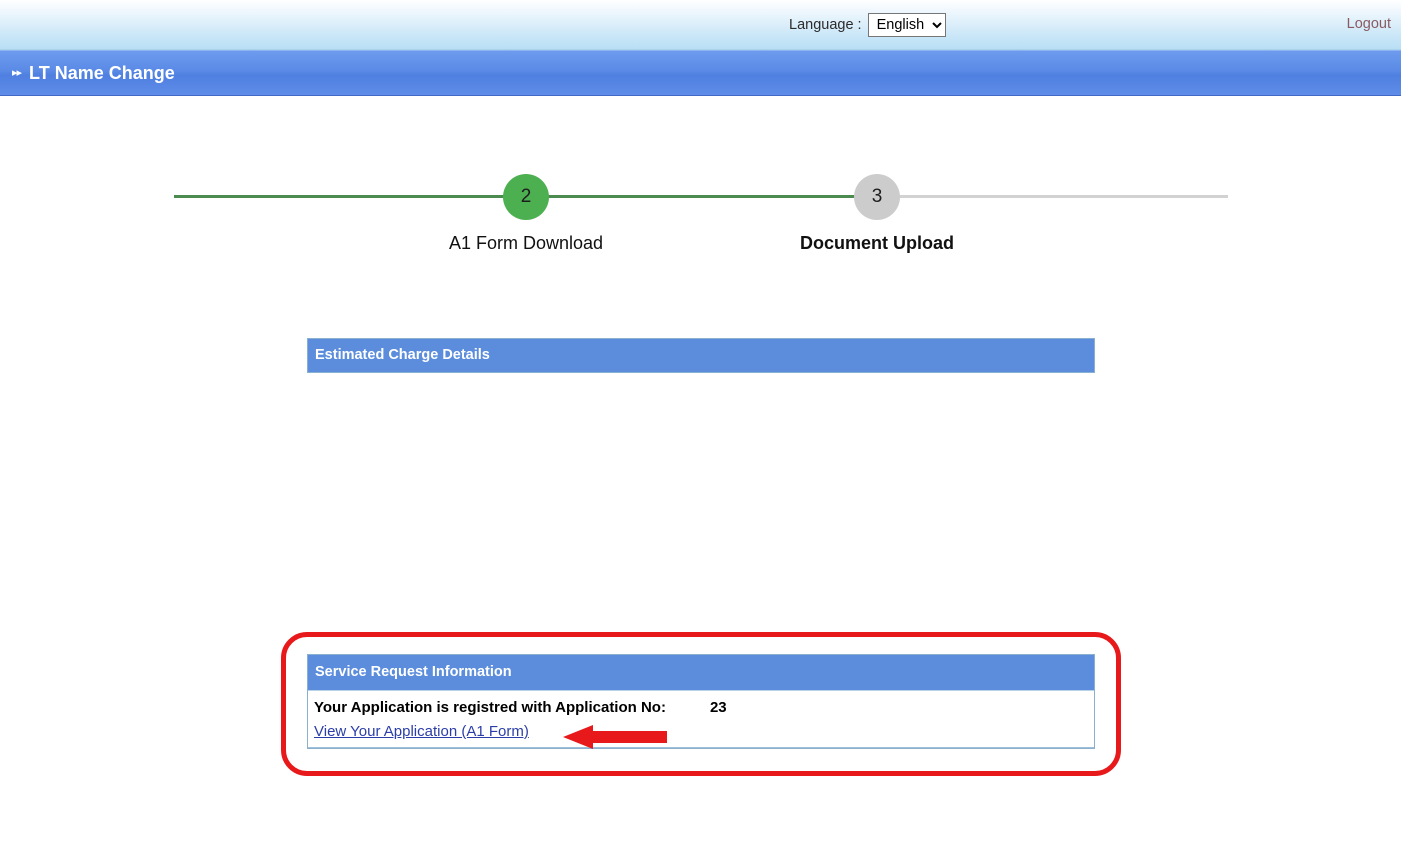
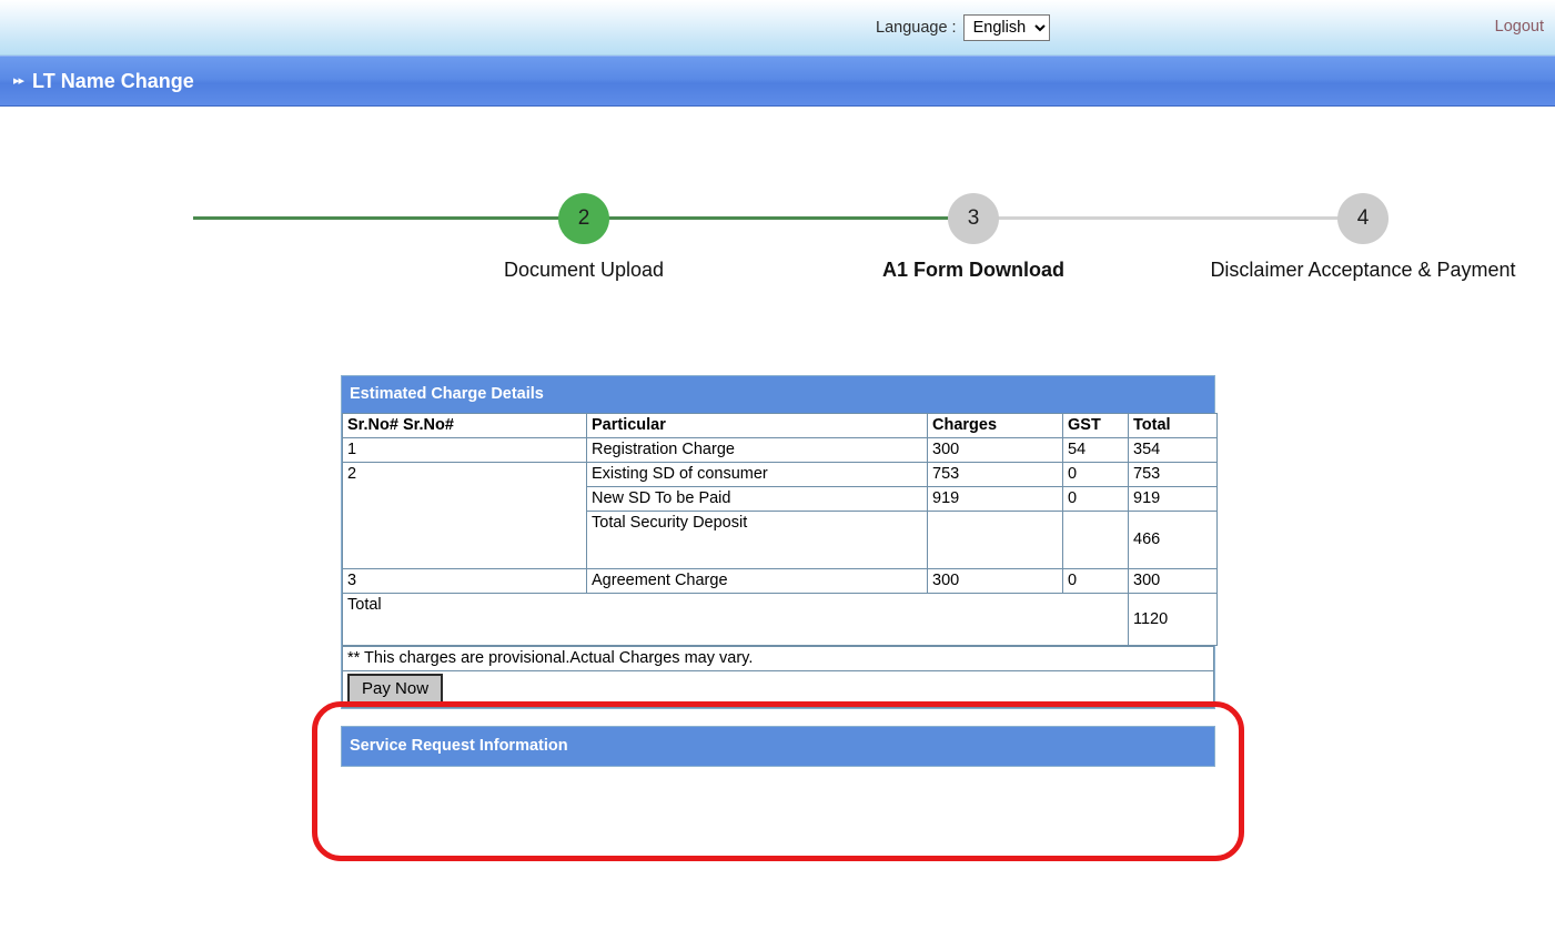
  Language :
  English
  Logout
  ▸▸
  LT Name Change
  2
- A1 Form Download
+ Document Upload
  3
- Document Upload
+ A1 Form Download
+ 4
+ Disclaimer Acceptance & Payment
  Estimated Charge Details
+ Sr.No# Sr.No#	Particular	Charges	GST	Total
+ 1	Registration Charge	300	54	354
+ 2	Existing SD of consumer	753	0	753
+ New SD To be Paid	919	0	919
+ Total Security Deposit			466
+ 3	Agreement Charge	300	0	300
+ Total	1120
+ ** This charges are provisional.Actual Charges may vary.
+ Pay Now
  Service Request Information
- Your Application is registred with Application No:
- 23
- View Your Application (A1 Form)
